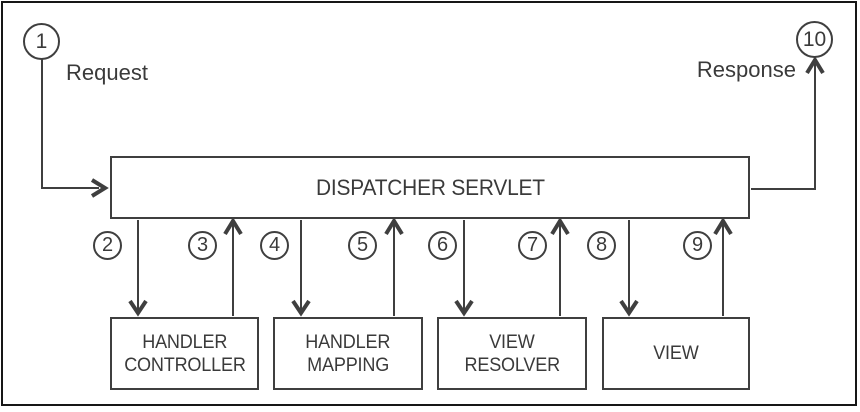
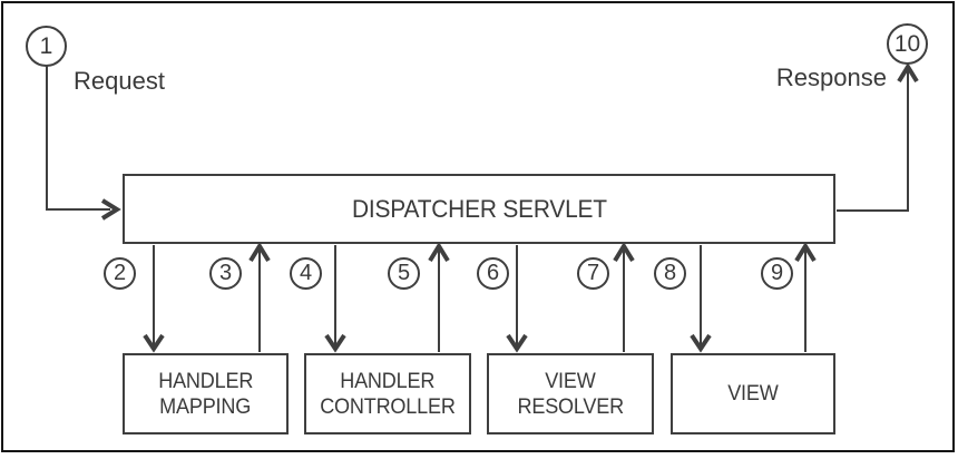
  1
  10
  Request
  Response
  DISPATCHER SERVLET
  2
  3
  4
  5
  6
  7
  8
  9
  HANDLER
- CONTROLLER
+ MAPPING
  HANDLER
- MAPPING
+ CONTROLLER
  VIEW
  RESOLVER
  VIEW
